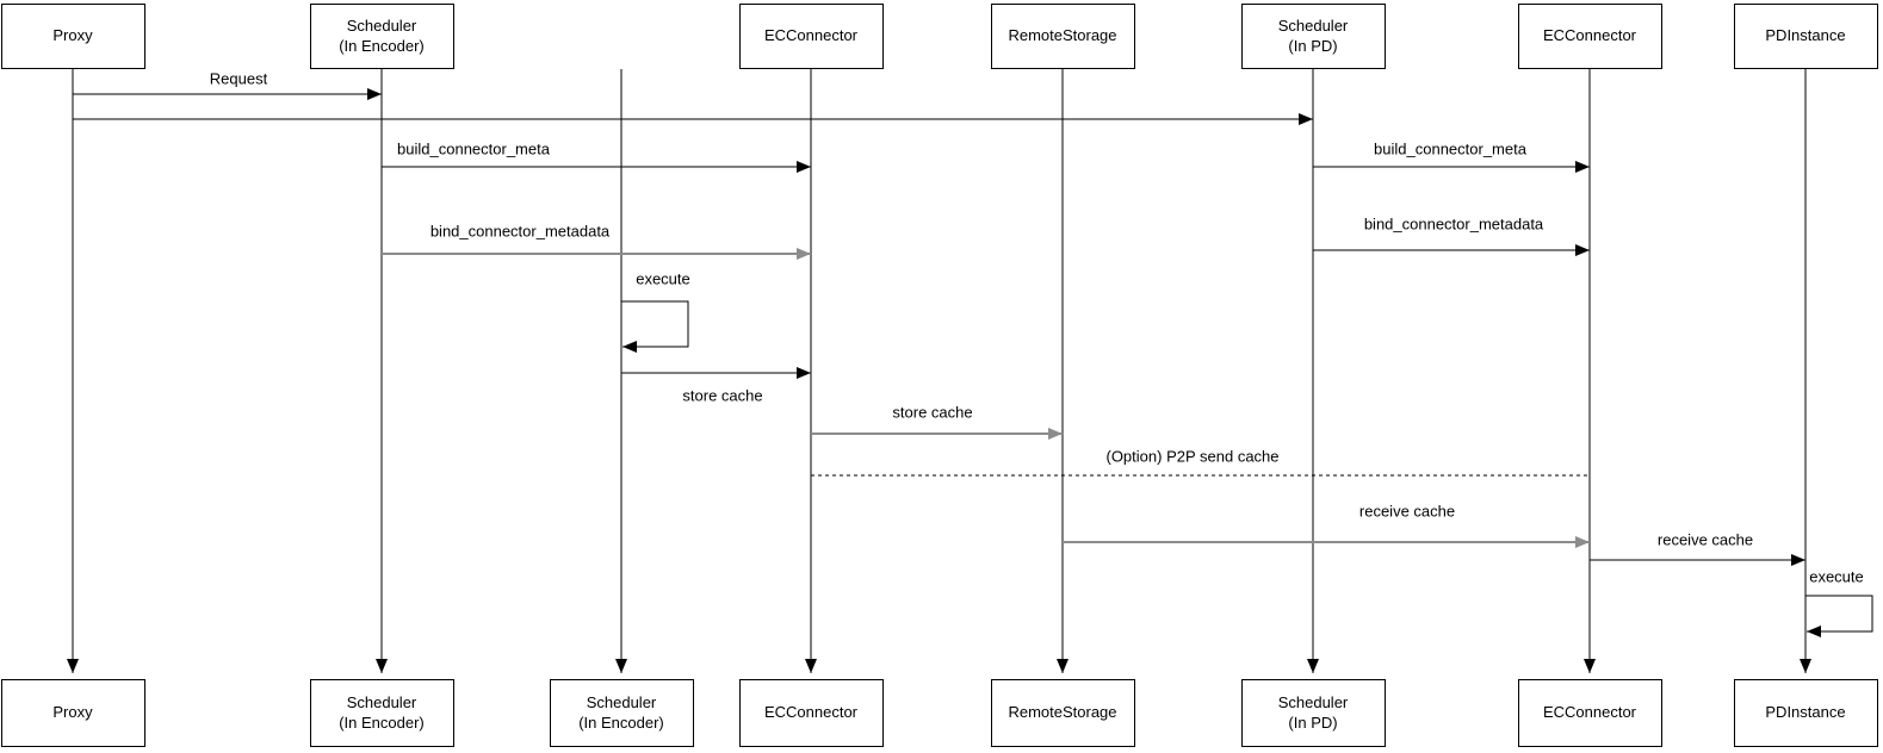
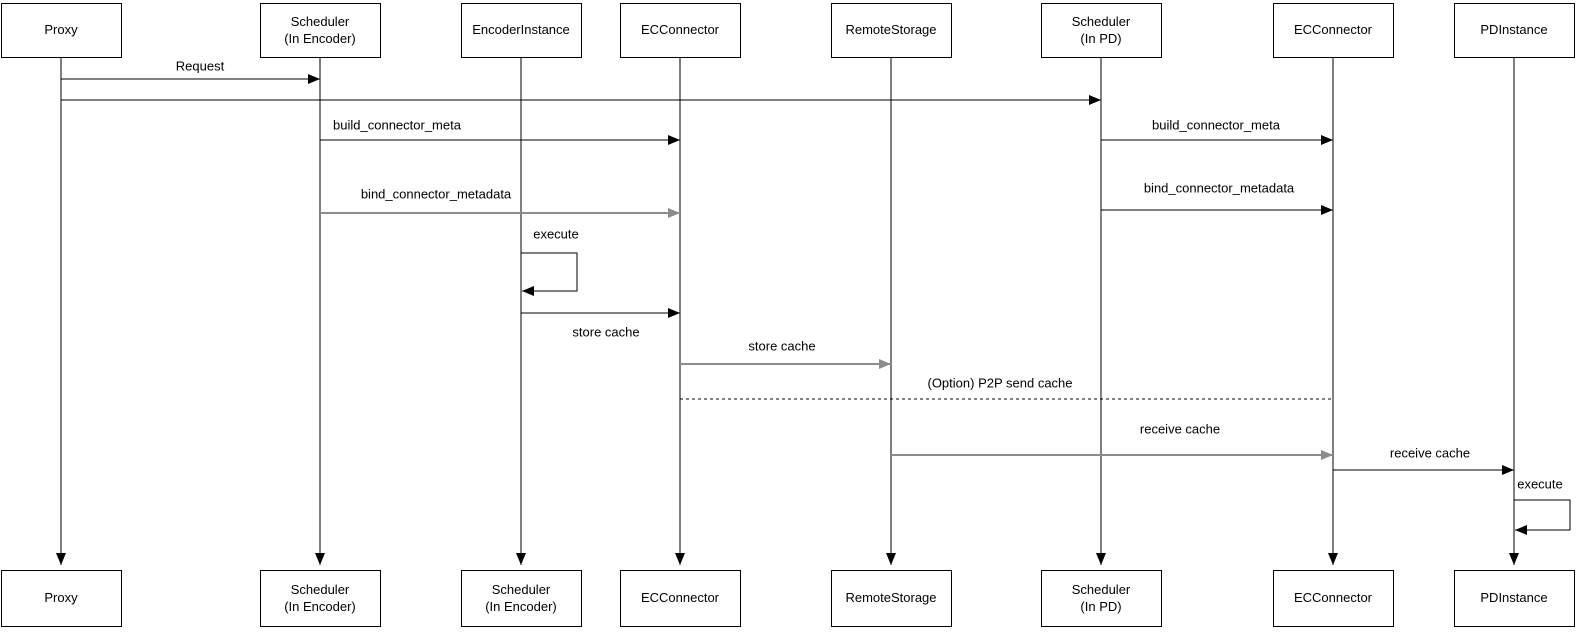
  Proxy
  Proxy
  Scheduler
  (In Encoder)
  Scheduler
  (In Encoder)
+ EncoderInstance
  Scheduler
  (In Encoder)
  ECConnector
  ECConnector
  RemoteStorage
  RemoteStorage
  Scheduler
  (In PD)
  Scheduler
  (In PD)
  ECConnector
  ECConnector
  PDInstance
  PDInstance
  Request
  build_connector_meta
  build_connector_meta
  bind_connector_metadata
  bind_connector_metadata
  execute
  store cache
  store cache
  (Option) P2P send cache
  receive cache
  receive cache
  execute
